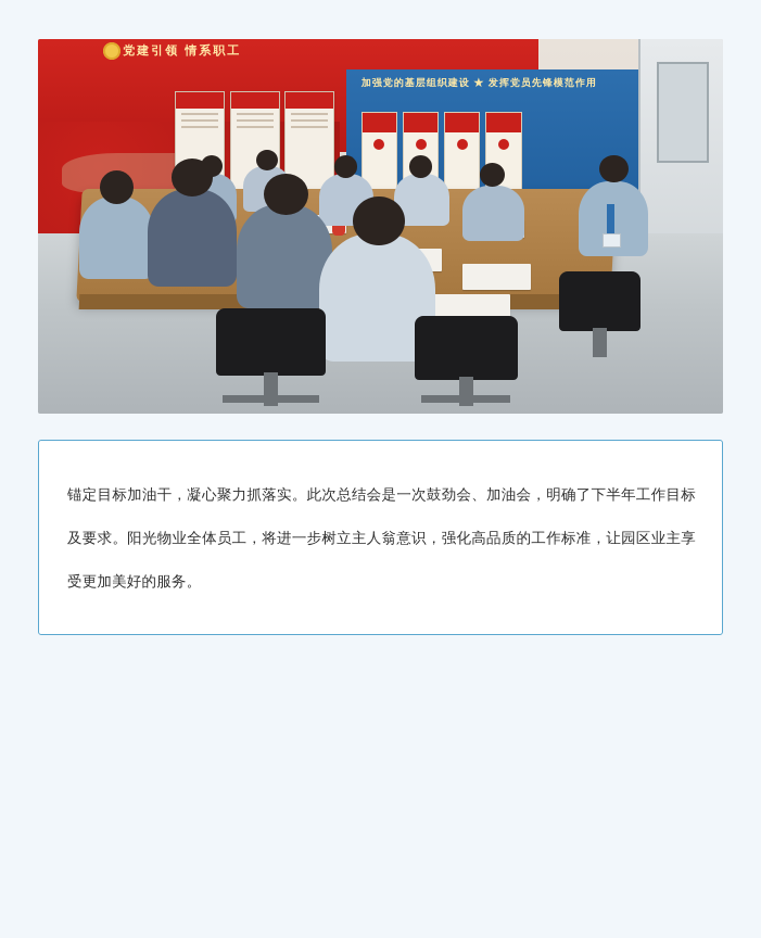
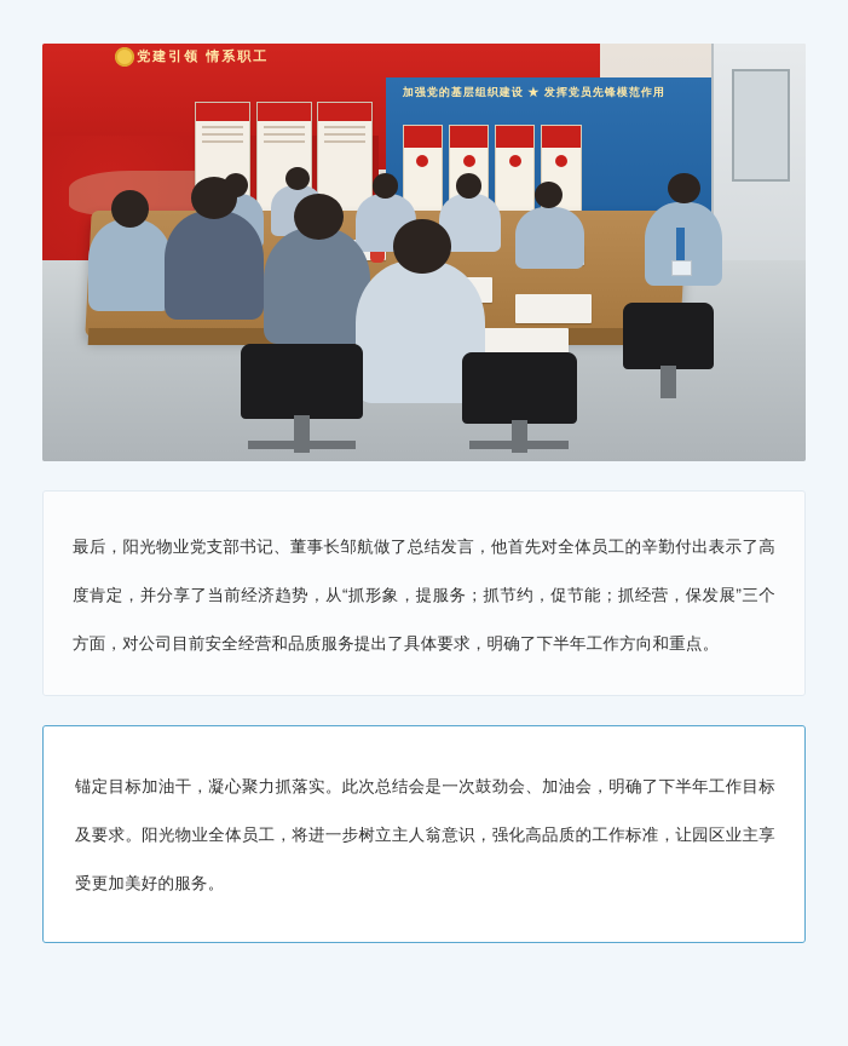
  党建引领 情系职工
  加强党的基层组织建设 ★ 发挥党员先锋模范作用
+ 最后，阳光物业党支部书记、董事长邹航做了总结发言，他首先对全体员工的辛勤付出表示了高度肯定，并分享了当前经济趋势，从“抓形象，提服务；抓节约，促节能；抓经营，保发展”三个方面，对公司目前安全经营和品质服务提出了具体要求，明确了下半年工作方向和重点。
  锚定目标加油干，凝心聚力抓落实。此次总结会是一次鼓劲会、加油会，明确了下半年工作目标及要求。阳光物业全体员工，将进一步树立主人翁意识，强化高品质的工作标准，让园区业主享受更加美好的服务。
